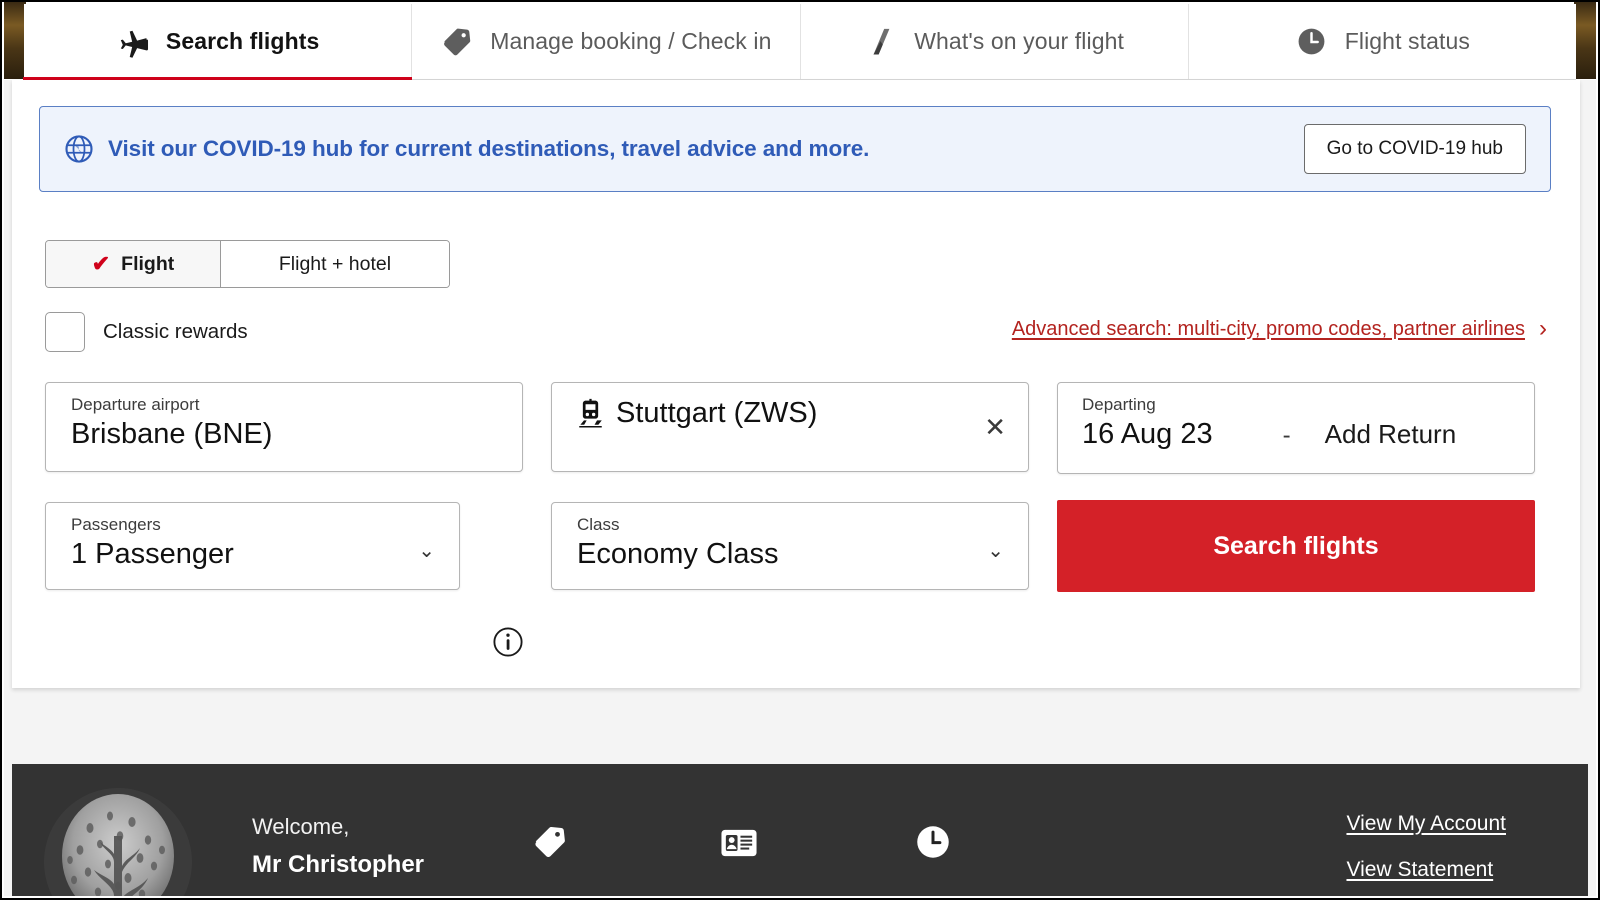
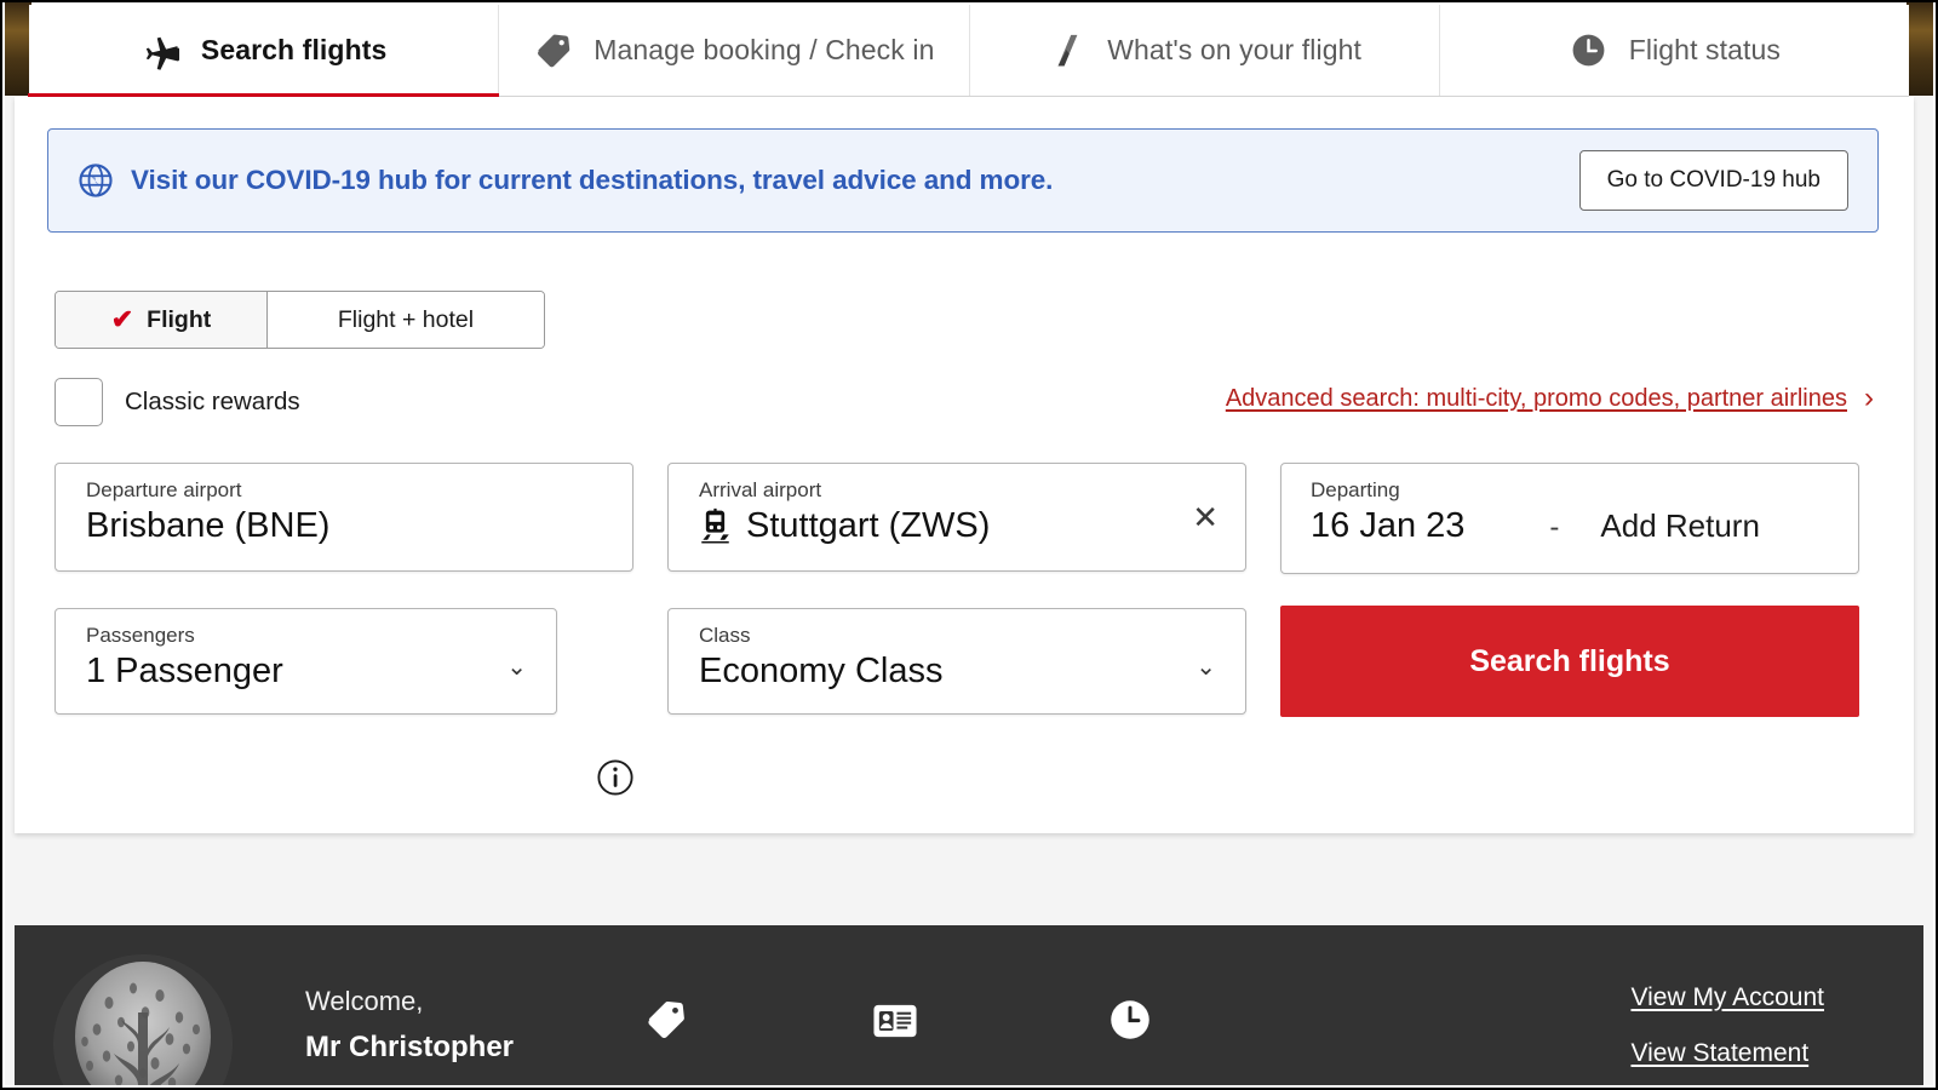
  Search flights
  Manage booking / Check in
  What's on your flight
  Flight status
  Visit our COVID-19 hub for current destinations, travel advice and more.
  Go to COVID-19 hub
  ✔
  Flight
  Flight + hotel
  Classic rewards
  Advanced search: multi-city, promo codes, partner airlines
  ›
  Departure airport
  Brisbane (BNE)
+ Arrival airport
  Stuttgart (ZWS)
  ✕
  Departing
- 16 Aug 23
+ 16 Jan 23
  -
  Add Return
  Passengers
  1 Passenger
  ⌄
  Class
  Economy Class
  ⌄
  Search flights
  Welcome,
  Mr Christopher
  View My Account
  View Statement
